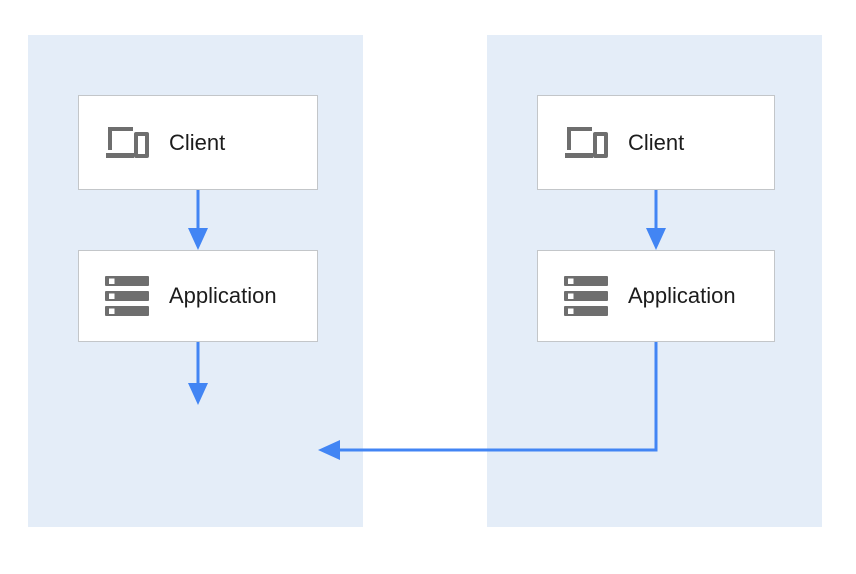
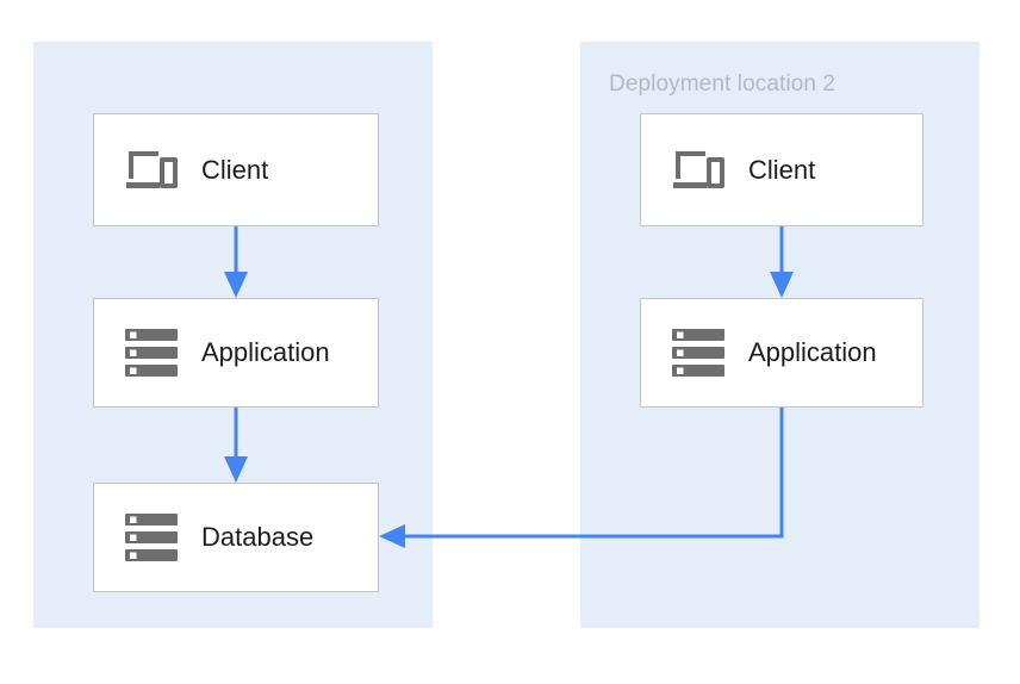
  Client
  Application
+ Database
+ Deployment location 2
  Client
  Application
